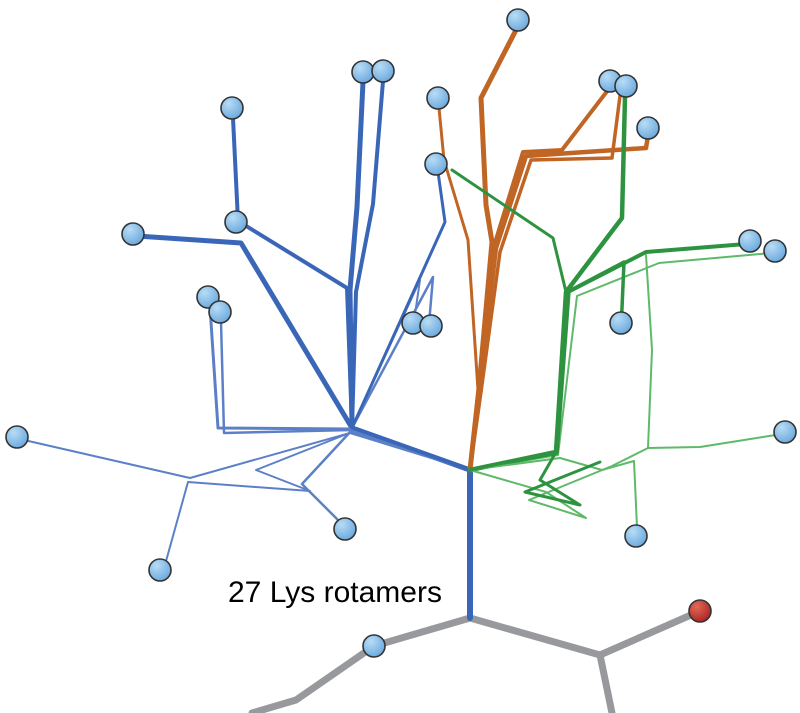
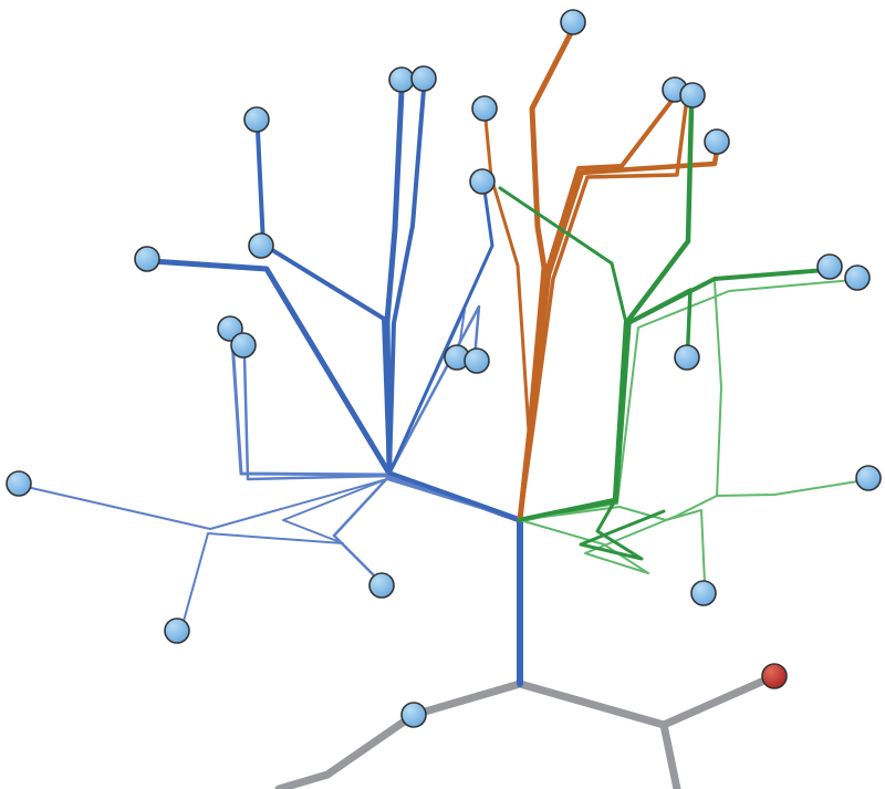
- 27 Lys rotamers
